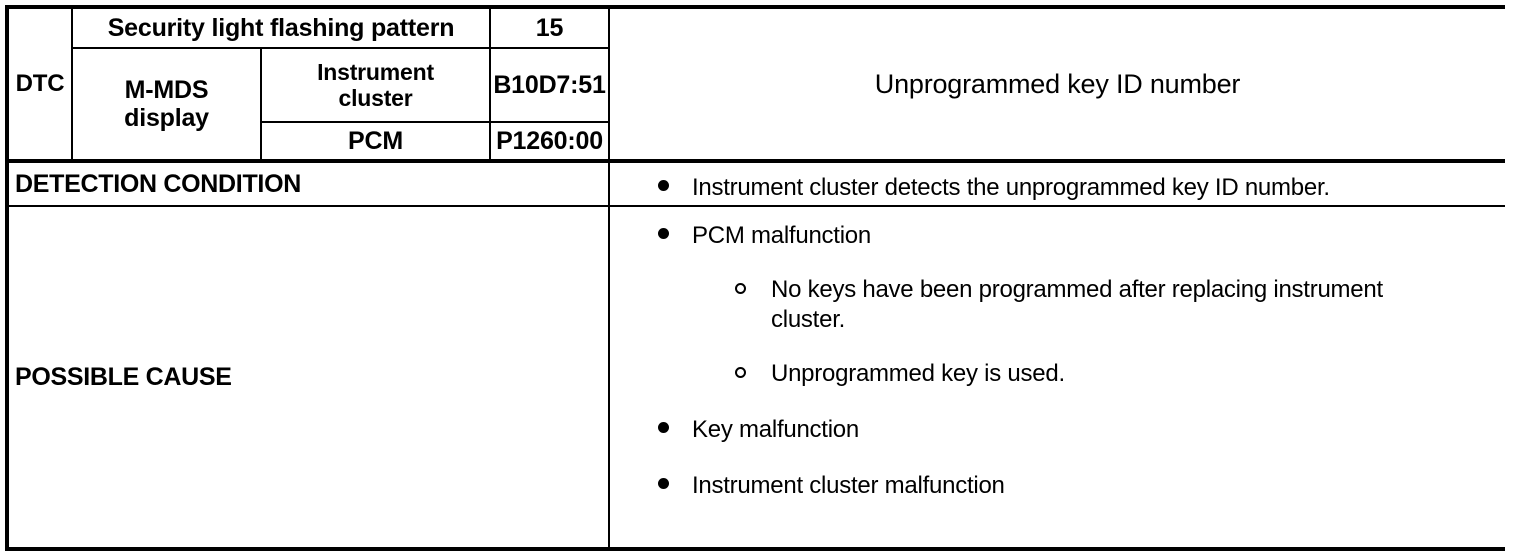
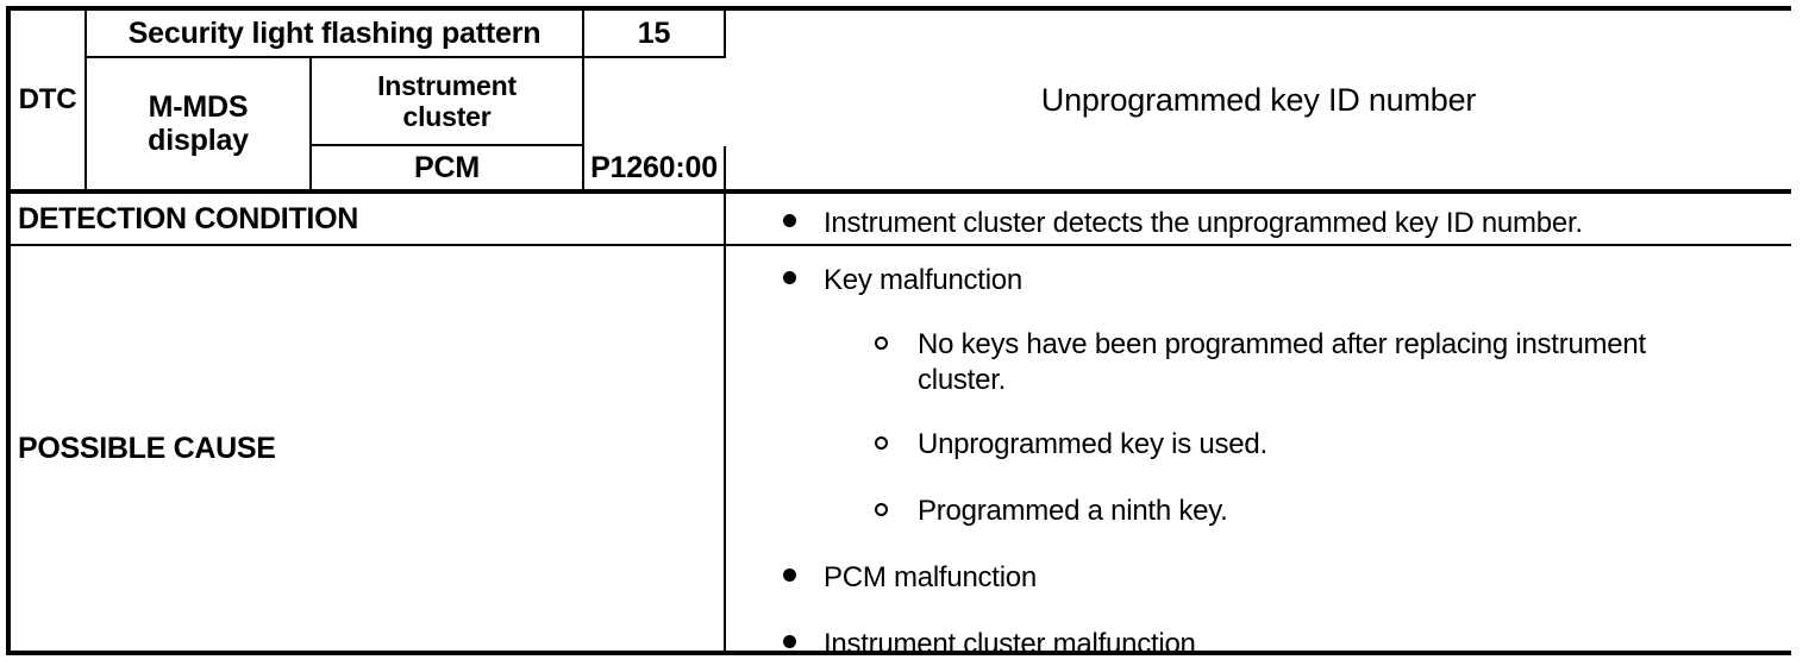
  DTC
  Security light flashing pattern
  15
  M-MDS
  display
  Instrument
  cluster
- B10D7:51
  PCM
  P1260:00
  Unprogrammed key ID number
  DETECTION CONDITION
  Instrument cluster detects the unprogrammed key ID number.
  POSSIBLE CAUSE
- PCM malfunction
+ Key malfunction
  No keys have been programmed after replacing instrument cluster.
  Unprogrammed key is used.
+ Programmed a ninth key.
- Key malfunction
+ PCM malfunction
  Instrument cluster malfunction
